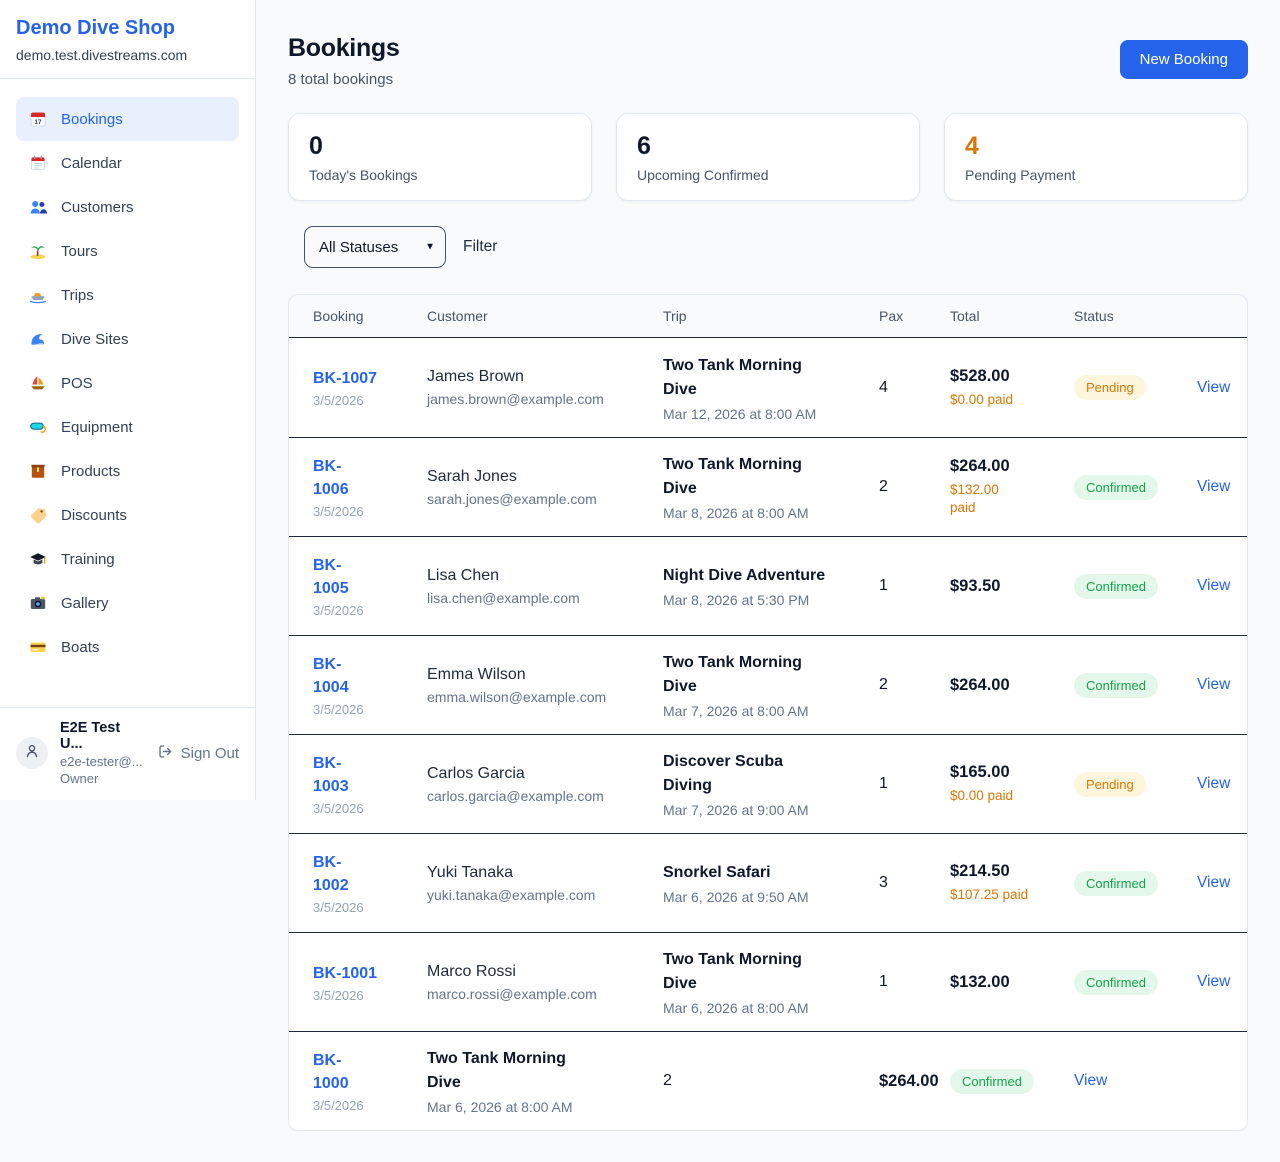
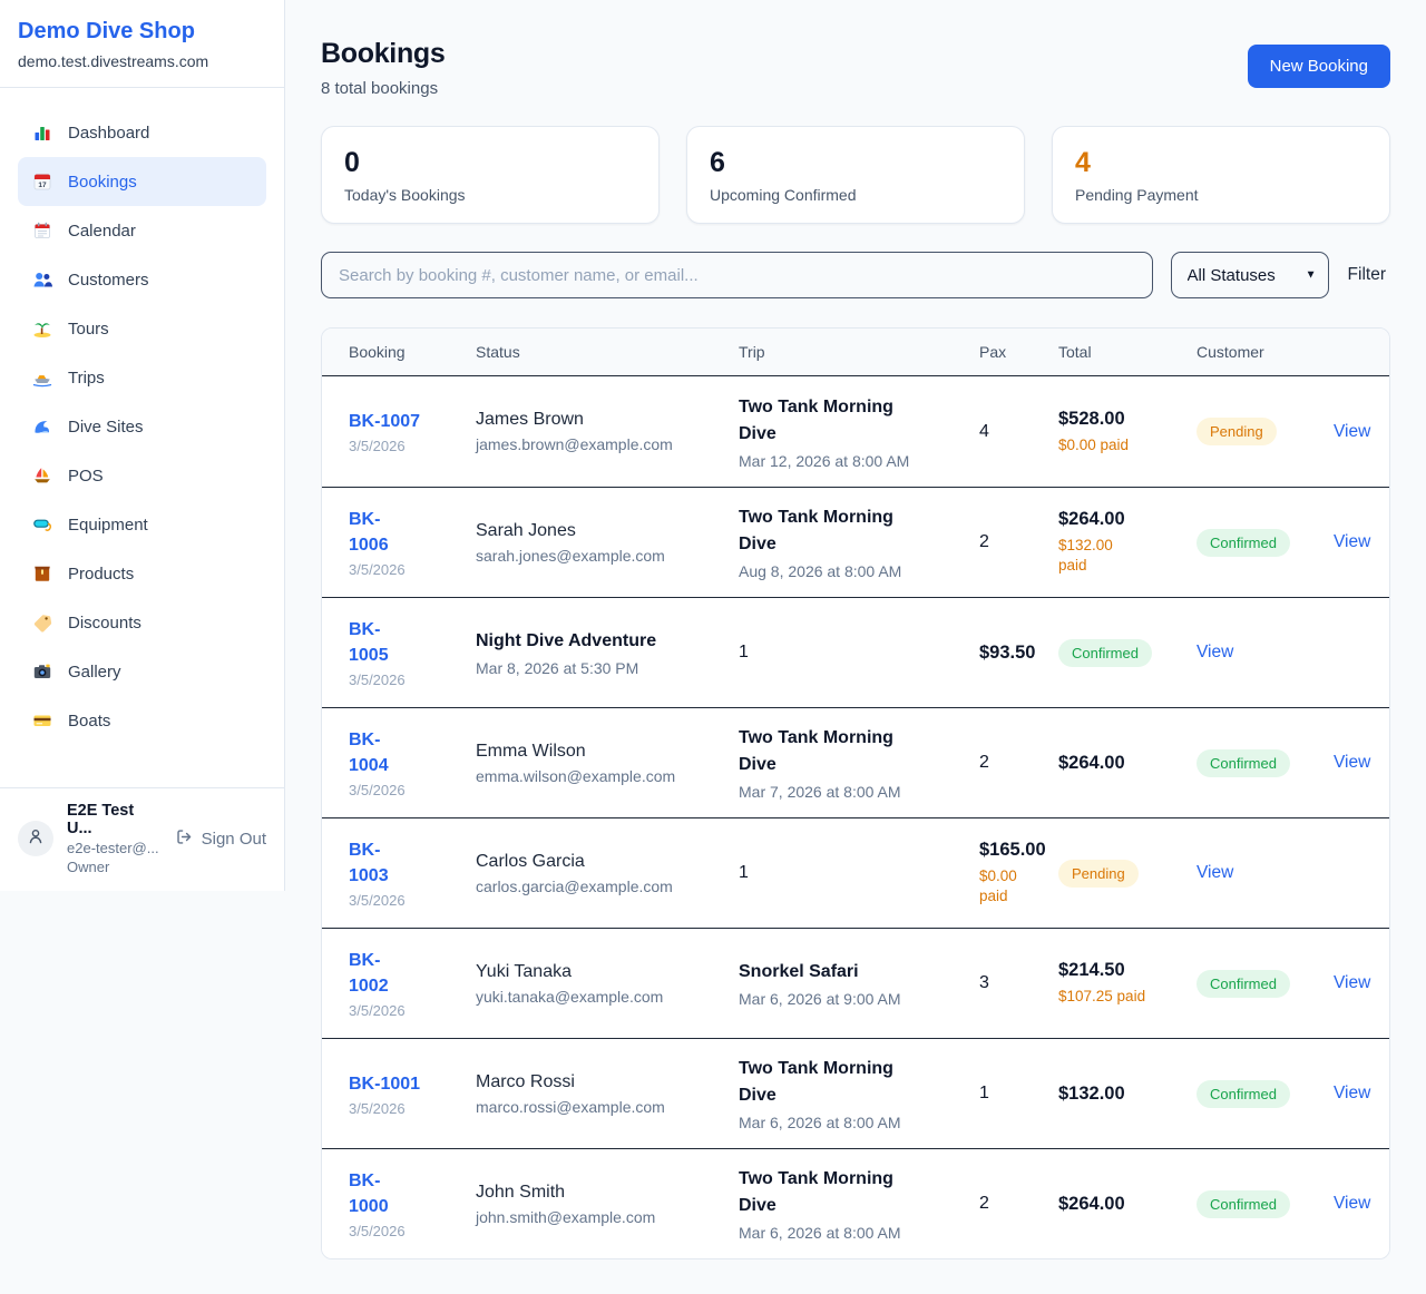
  Demo Dive Shop
  demo.test.divestreams.com
+ Dashboard
  Bookings
  Calendar
  Customers
  Tours
  Trips
  Dive Sites
  POS
  Equipment
  Products
  Discounts
- Training
  Gallery
  Boats
  E2E Test U...
  e2e-tester@...
  Owner
  Sign Out
  Bookings
  8 total bookings
  New Booking
  0
  Today's Bookings
  6
  Upcoming Confirmed
  4
  Pending Payment
+ Search by booking #, customer name, or email...
  All Statuses
  ▼
  Filter
  Booking
- Customer
+ Status
  Trip
  Pax
  Total
- Status
+ Customer
  BK-1007
  3/5/2026
  James Brown
  james.brown@example.com
  Two Tank Morning
  Dive
  Mar 12, 2026 at 8:00 AM
  4
  $528.00
  $0.00 paid
  Pending
  View
  BK-
  1006
  3/5/2026
  Sarah Jones
  sarah.jones@example.com
  Two Tank Morning
  Dive
- Mar 8, 2026 at 8:00 AM
+ Aug 8, 2026 at 8:00 AM
  2
  $264.00
  $132.00
  paid
  Confirmed
  View
  BK-
  1005
  3/5/2026
- Lisa Chen
- lisa.chen@example.com
  Night Dive Adventure
  Mar 8, 2026 at 5:30 PM
  1
  $93.50
  Confirmed
  View
  BK-
  1004
  3/5/2026
  Emma Wilson
  emma.wilson@example.com
  Two Tank Morning
  Dive
  Mar 7, 2026 at 8:00 AM
  2
  $264.00
  Confirmed
  View
  BK-
  1003
  3/5/2026
  Carlos Garcia
  carlos.garcia@example.com
- Discover Scuba
- Diving
- Mar 7, 2026 at 9:00 AM
  1
  $165.00
  $0.00 paid
  Pending
  View
  BK-
  1002
  3/5/2026
  Yuki Tanaka
  yuki.tanaka@example.com
  Snorkel Safari
- Mar 6, 2026 at 9:50 AM
+ Mar 6, 2026 at 9:00 AM
  3
  $214.50
  $107.25 paid
  Confirmed
  View
  BK-1001
  3/5/2026
  Marco Rossi
  marco.rossi@example.com
  Two Tank Morning
  Dive
  Mar 6, 2026 at 8:00 AM
  1
  $132.00
  Confirmed
  View
  BK-
  1000
  3/5/2026
+ John Smith
+ john.smith@example.com
  Two Tank Morning
  Dive
  Mar 6, 2026 at 8:00 AM
  2
  $264.00
  Confirmed
  View
